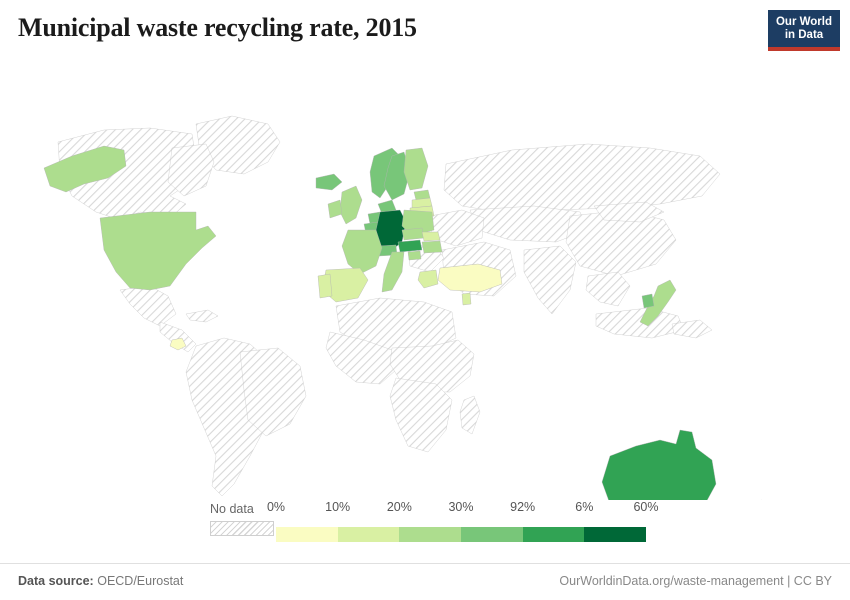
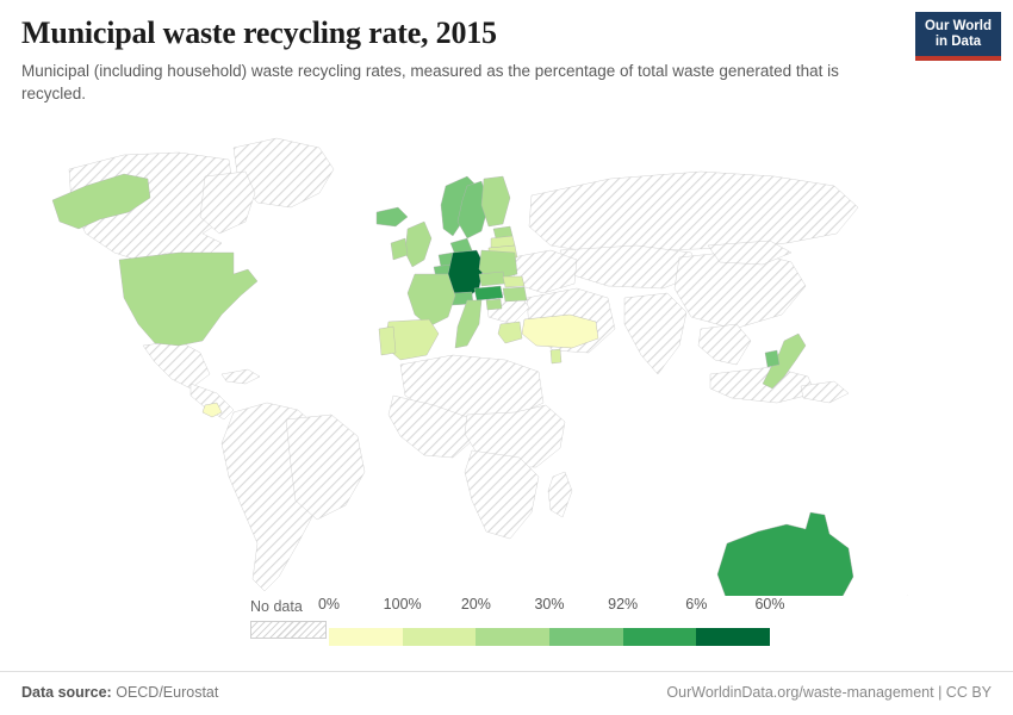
  Municipal waste recycling rate, 2015
+ Municipal (including household) waste recycling rates, measured as the percentage of total waste generated that is recycled.
  Our World
  in Data
  No data
  0%
- 10%
+ 100%
  20%
  30%
  92%
  6%
  60%
  Data source: OECD/Eurostat
  OurWorldinData.org/waste-management | CC BY
